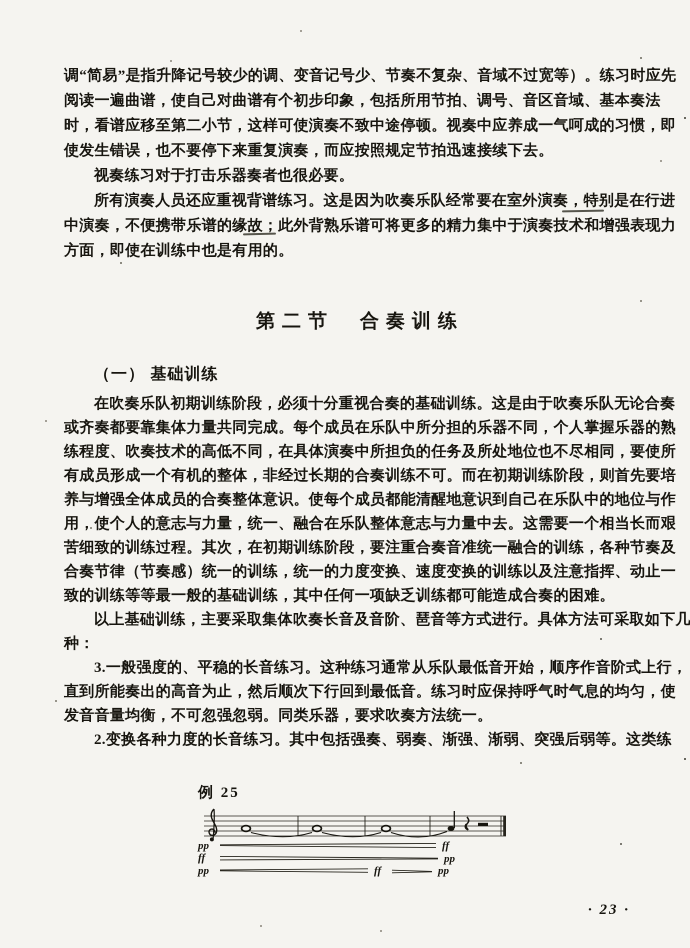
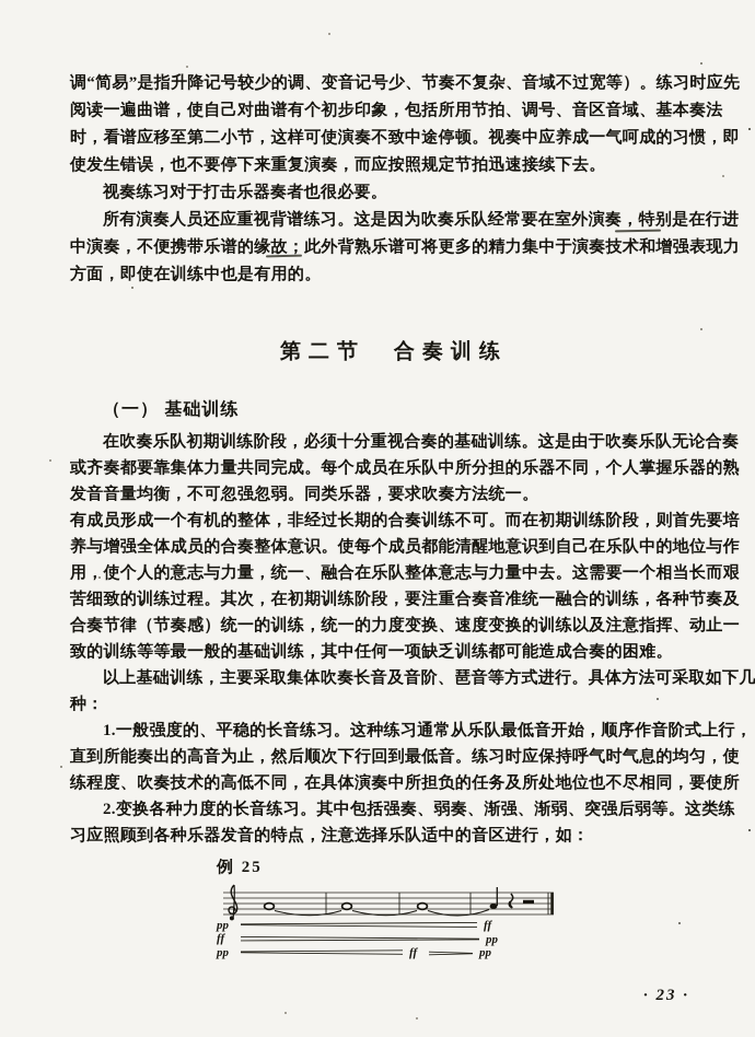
  调“简易”是指升降记号较少的调、变音记号少、节奏不复杂、音域不过宽等）。练习时应先
  阅读一遍曲谱，使自己对曲谱有个初步印象，包括所用节拍、调号、音区音域、基本奏法
  时，看谱应移至第二小节，这样可使演奏不致中途停顿。视奏中应养成一气呵成的习惯，即
  使发生错误，也不要停下来重复演奏，而应按照规定节拍迅速接续下去。
  视奏练习对于打击乐器奏者也很必要。
  所有演奏人员还应重视背谱练习。这是因为吹奏乐队经常要在室外演奏，特别是在行进
  中演奏，不便携带乐谱的缘故；此外背熟乐谱可将更多的精力集中于演奏技术和增强表现力
  方面，即使在训练中也是有用的。
  第二节 合奏训练
  （一） 基础训练
  在吹奏乐队初期训练阶段，必须十分重视合奏的基础训练。这是由于吹奏乐队无论合奏
  或齐奏都要靠集体力量共同完成。每个成员在乐队中所分担的乐器不同，个人掌握乐器的熟
- 练程度、吹奏技术的高低不同，在具体演奏中所担负的任务及所处地位也不尽相同，要使所
+ 发音音量均衡，不可忽强忽弱。同类乐器，要求吹奏方法统一。
  有成员形成一个有机的整体，非经过长期的合奏训练不可。而在初期训练阶段，则首先要培
  养与增强全体成员的合奏整体意识。使每个成员都能清醒地意识到自己在乐队中的地位与作
  用，使个人的意志与力量，统一、融合在乐队整体意志与力量中去。这需要一个相当长而艰
  苦细致的训练过程。其次，在初期训练阶段，要注重合奏音准统一融合的训练，各种节奏及
  合奏节律（节奏感）统一的训练，统一的力度变换、速度变换的训练以及注意指挥、动止一
  致的训练等等最一般的基础训练，其中任何一项缺乏训练都可能造成合奏的困难。
  以上基础训练，主要采取集体吹奏长音及音阶、琶音等方式进行。具体方法可采取如下几
  种：
- 3.一般强度的、平稳的长音练习。这种练习通常从乐队最低音开始，顺序作音阶式上行，
+ 1.一般强度的、平稳的长音练习。这种练习通常从乐队最低音开始，顺序作音阶式上行，
  直到所能奏出的高音为止，然后顺次下行回到最低音。练习时应保持呼气时气息的均匀，使
- 发音音量均衡，不可忽强忽弱。同类乐器，要求吹奏方法统一。
+ 练程度、吹奏技术的高低不同，在具体演奏中所担负的任务及所处地位也不尽相同，要使所
  2.变换各种力度的长音练习。其中包括强奏、弱奏、渐强、渐弱、突强后弱等。这类练
+ 习应照顾到各种乐器发音的特点，注意选择乐队适中的音区进行，如：
  例 25
  pp
  ff
  ff
  pp
  pp
  ff
  pp
  · 23 ·
